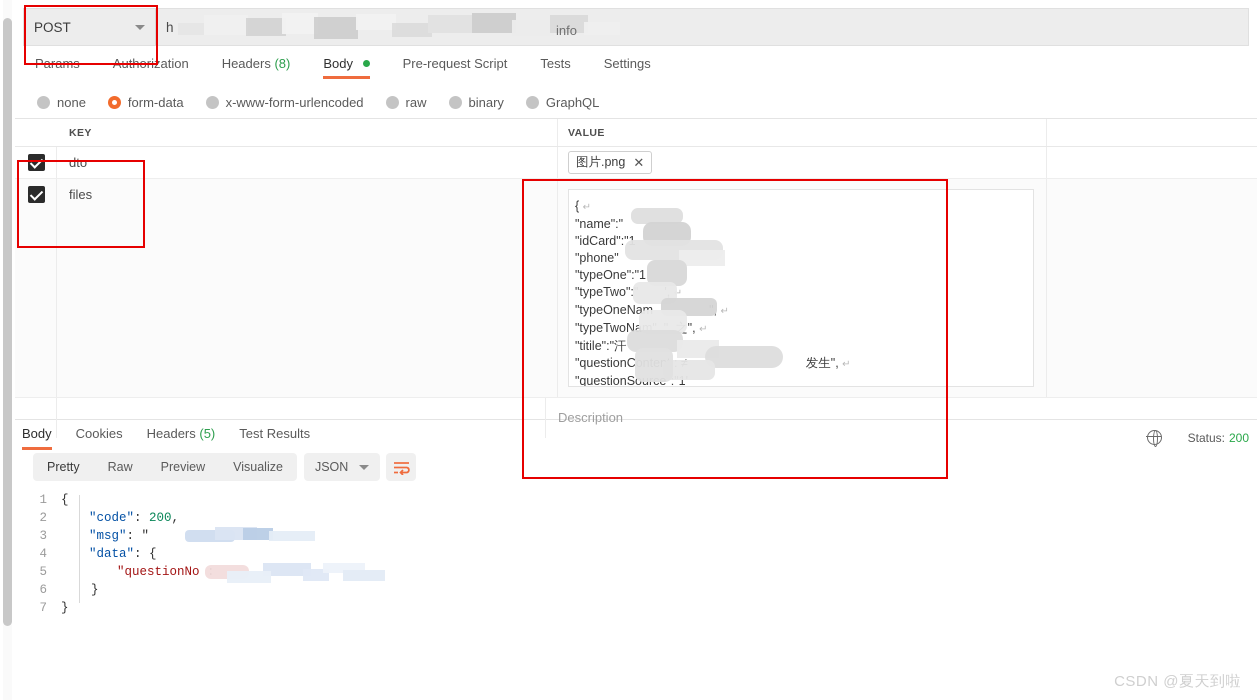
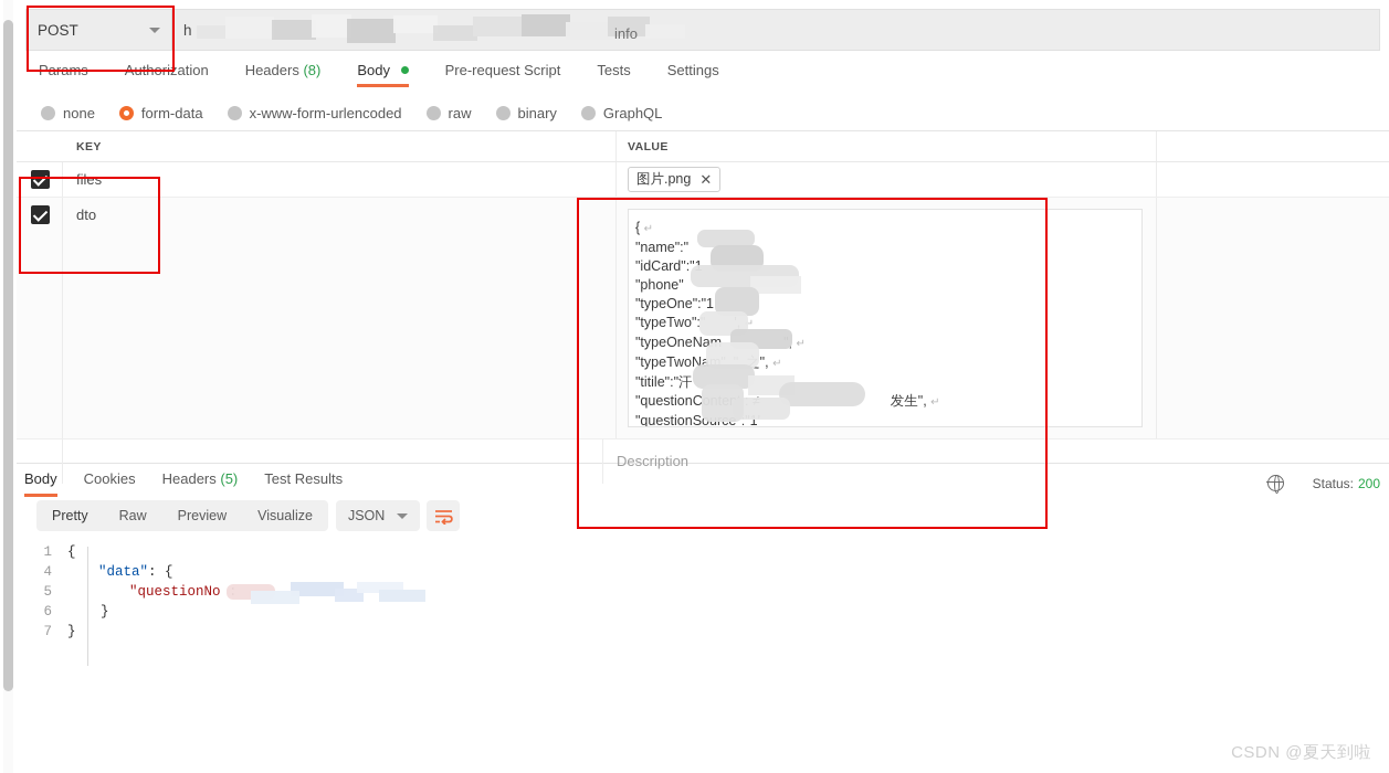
  POST
  h
  info
  Params
  Authorization
  Headers (8)
  Body
  Pre-request Script
  Tests
  Settings
  none
  form-data
  x-www-form-urlencoded
  raw
  binary
  GraphQL
  KEY
  VALUE
- dto
+ files
  图片.png
  ✕
- files
+ dto
  { ↵
  "name":"
  "idCard":"
  "phone"
  "typeOne":"1
  "typeTwo" ↵
  "typeOneNa ↵
  "typeTwoN ", ↵
  "titile":"汗
  "questionS:"1'
  Description
  Body
  Cookies
  Headers (5)
  Test Results
  Status:
  200
  Pretty
  Raw
  Preview
  Visualize
  JSON
  1
  {
- 2
- "code": 200,
- 3
- "msg": "
  4
  "data": {
  5
  "questionNo
  6
  }
  7
  }
  CSDN @夏天到啦
